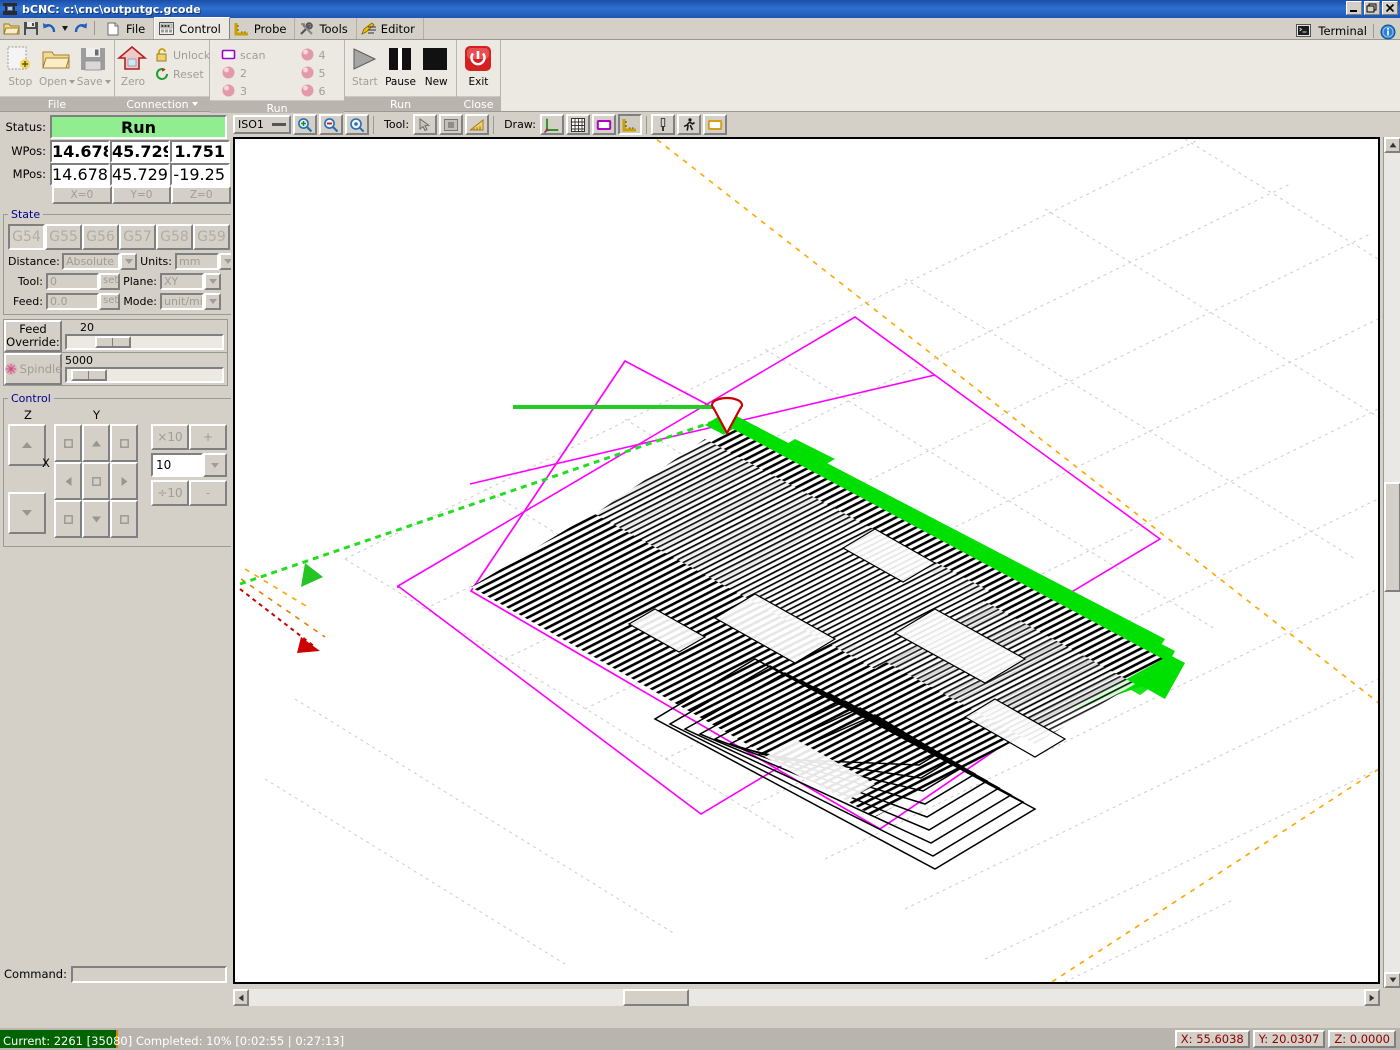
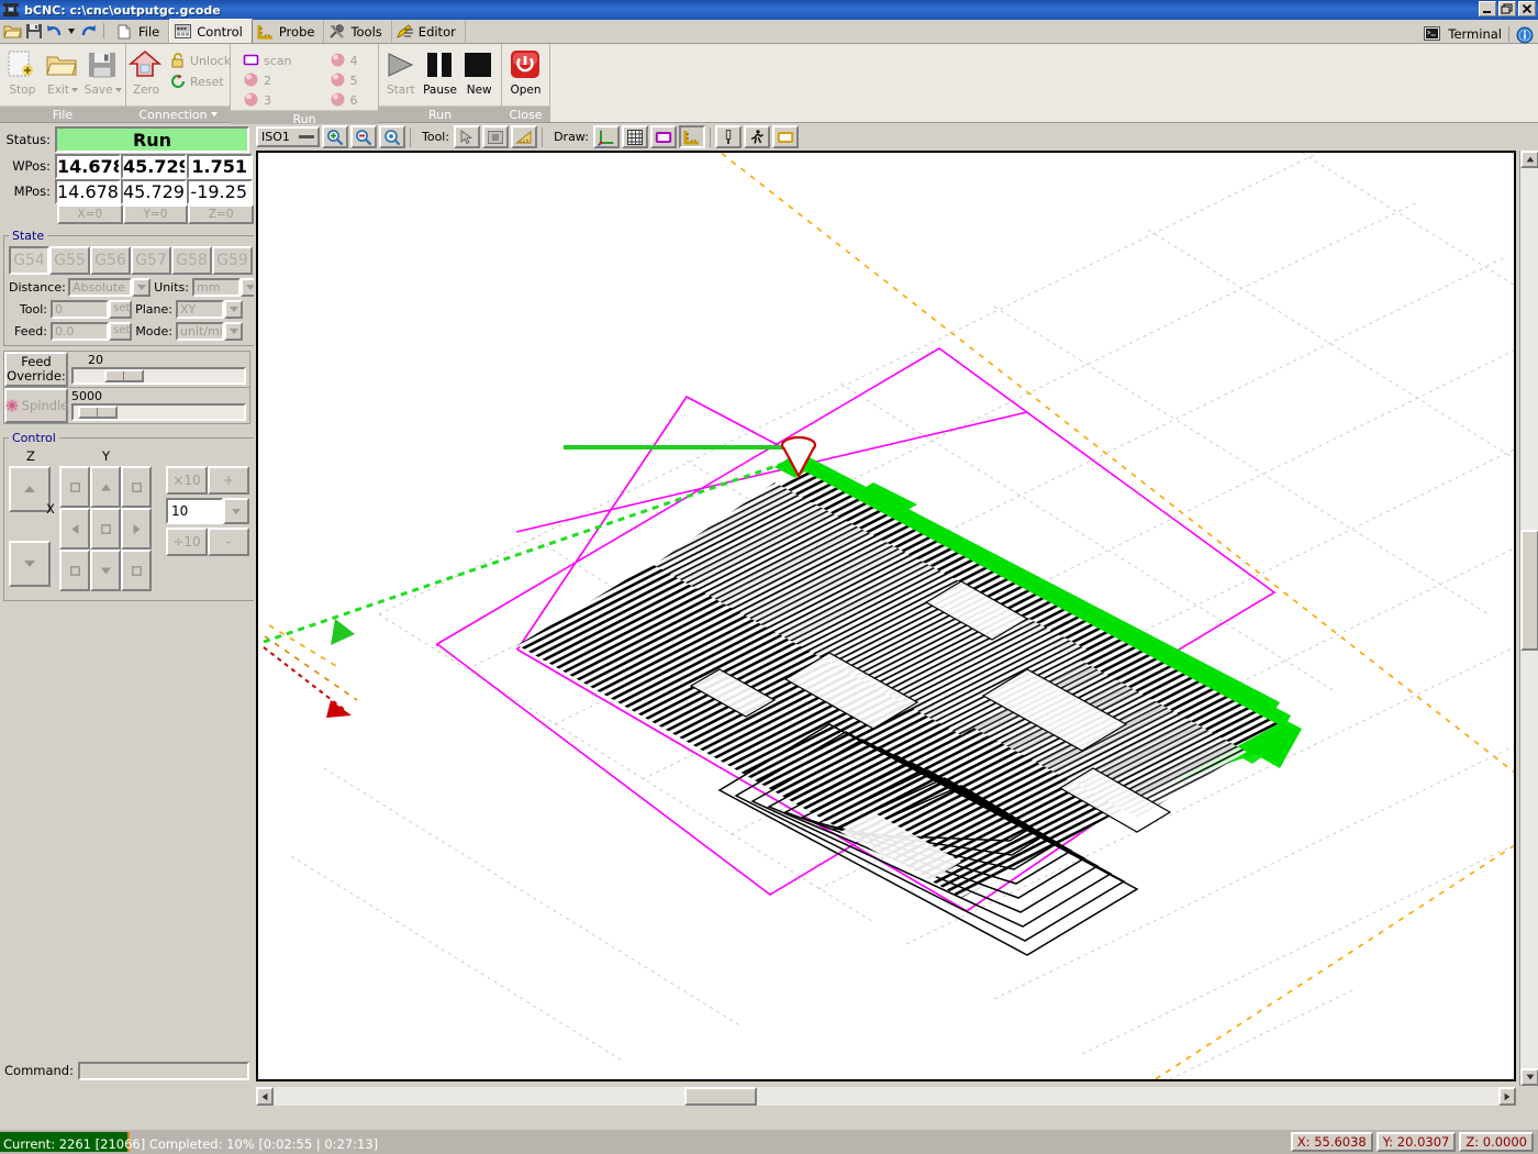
  bCNC: c:\cnc\outputgc.gcode
  File
  Control
  Probe
  Tools
  Editor
  Terminal
  Stop
- Open
+ Exit
  Save
  File
  Zero
  Unlock
  Reset
  Connection
  scan
  4
  2
  5
  3
  6
  Run
  Start
  Pause
  New
  Run
- Exit
+ Open
  Close
  Status:
  Run
  WPos:
  14.678
  45.729
  1.751
  MPos:
  14.678
  45.729
  -19.25
  X=0
  Y=0
  Z=0
  State
  G54
  G55
  G56
  G57
  G58
  G59
  Distance:
  Absolute
  Units:
  mm
  Tool:
  0
  set
  Plane:
  XY
  Feed:
  0.0
  set
  Mode:
  unit/mi
  Feed Override:
  20
  Spindle
  5000
  Control
  Z
  Y
  X
  ×10
  +
  10
  ÷10
  -
  Command:
  ISO1
  Tool:
  Draw:
- Current: 2261 [35080] Completed: 10% [0:02:55 | 0:27:13]
+ Current: 2261 [21066] Completed: 10% [0:02:55 | 0:27:13]
  X: 55.6038
  Y: 20.0307
  Z: 0.0000
